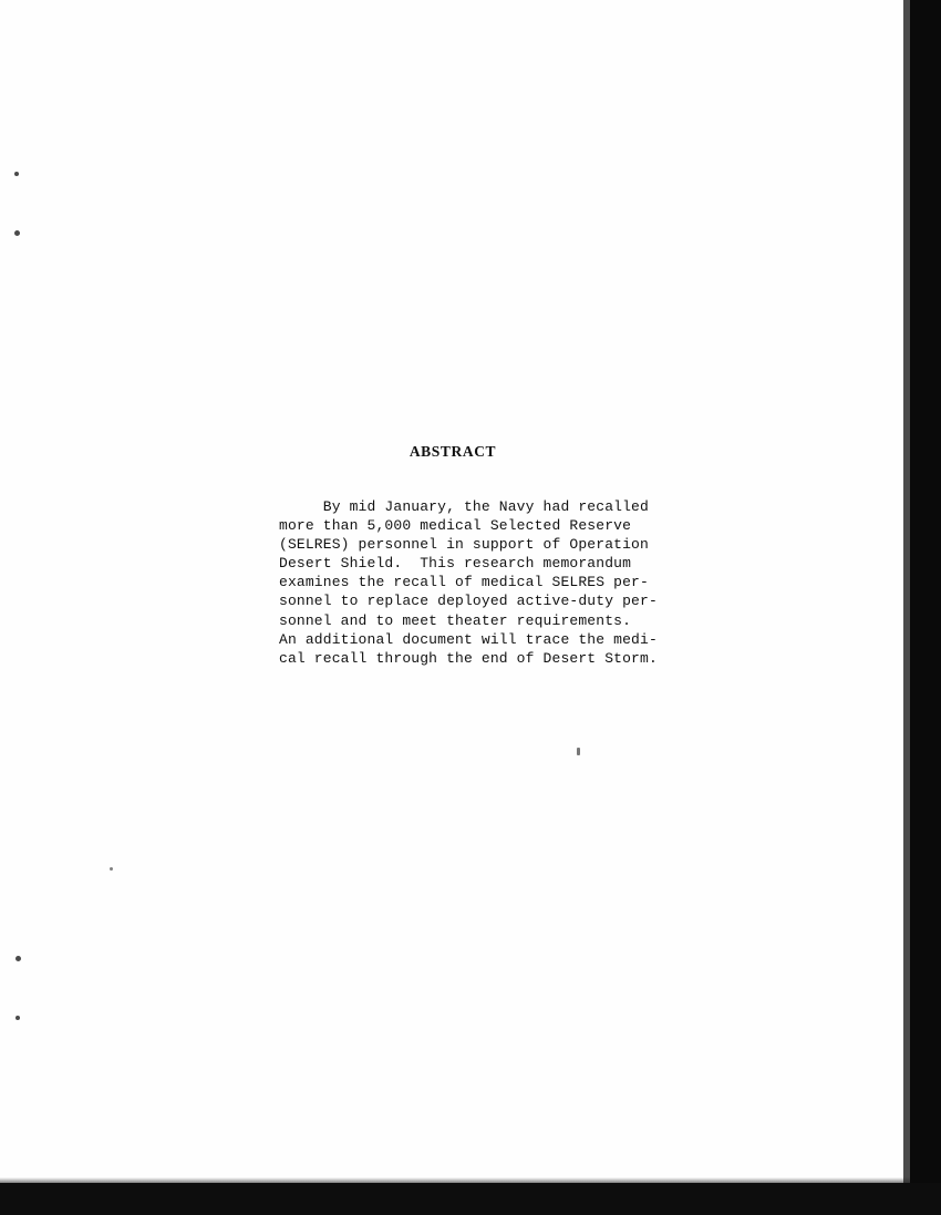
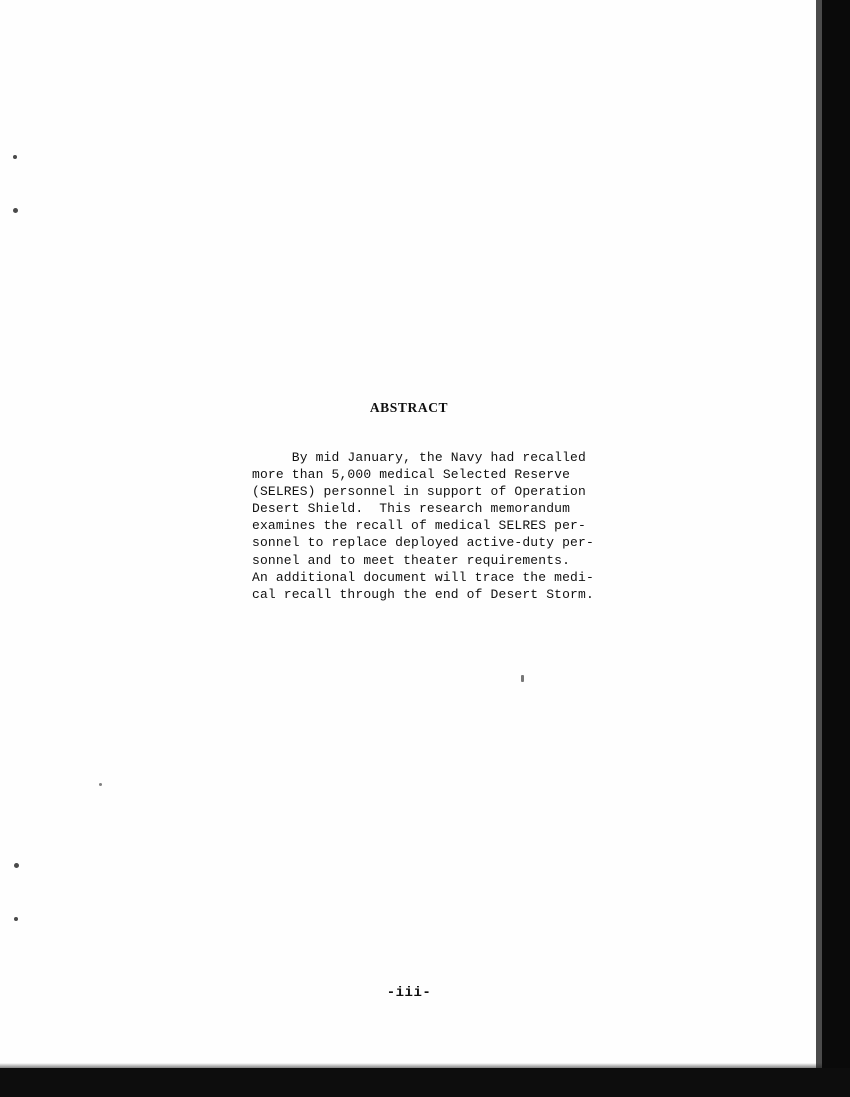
  ABSTRACT
  By mid January, the Navy had recalled
  more than 5,000 medical Selected Reserve
  (SELRES) personnel in support of Operation
  Desert Shield. This research memorandum
  examines the recall of medical SELRES per-
  sonnel to replace deployed active-duty per-
  sonnel and to meet theater requirements.
  An additional document will trace the medi-
  cal recall through the end of Desert Storm.
+ -iii-
